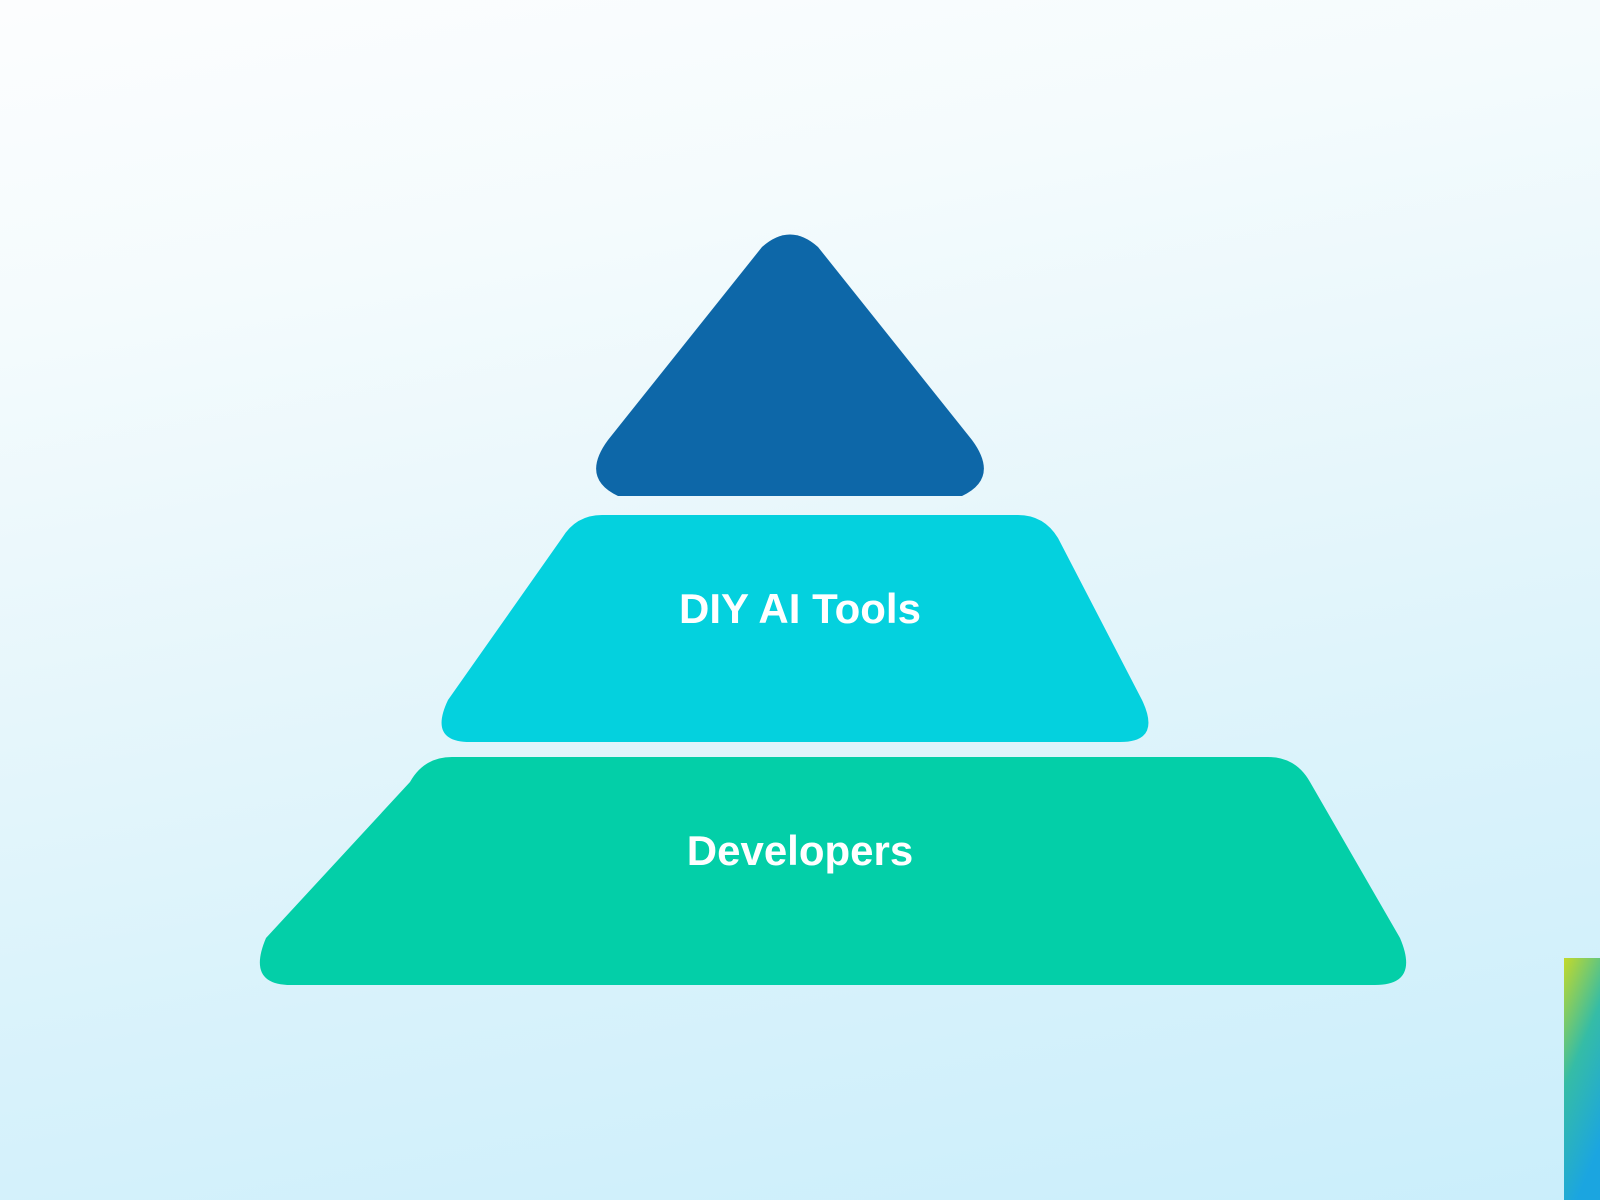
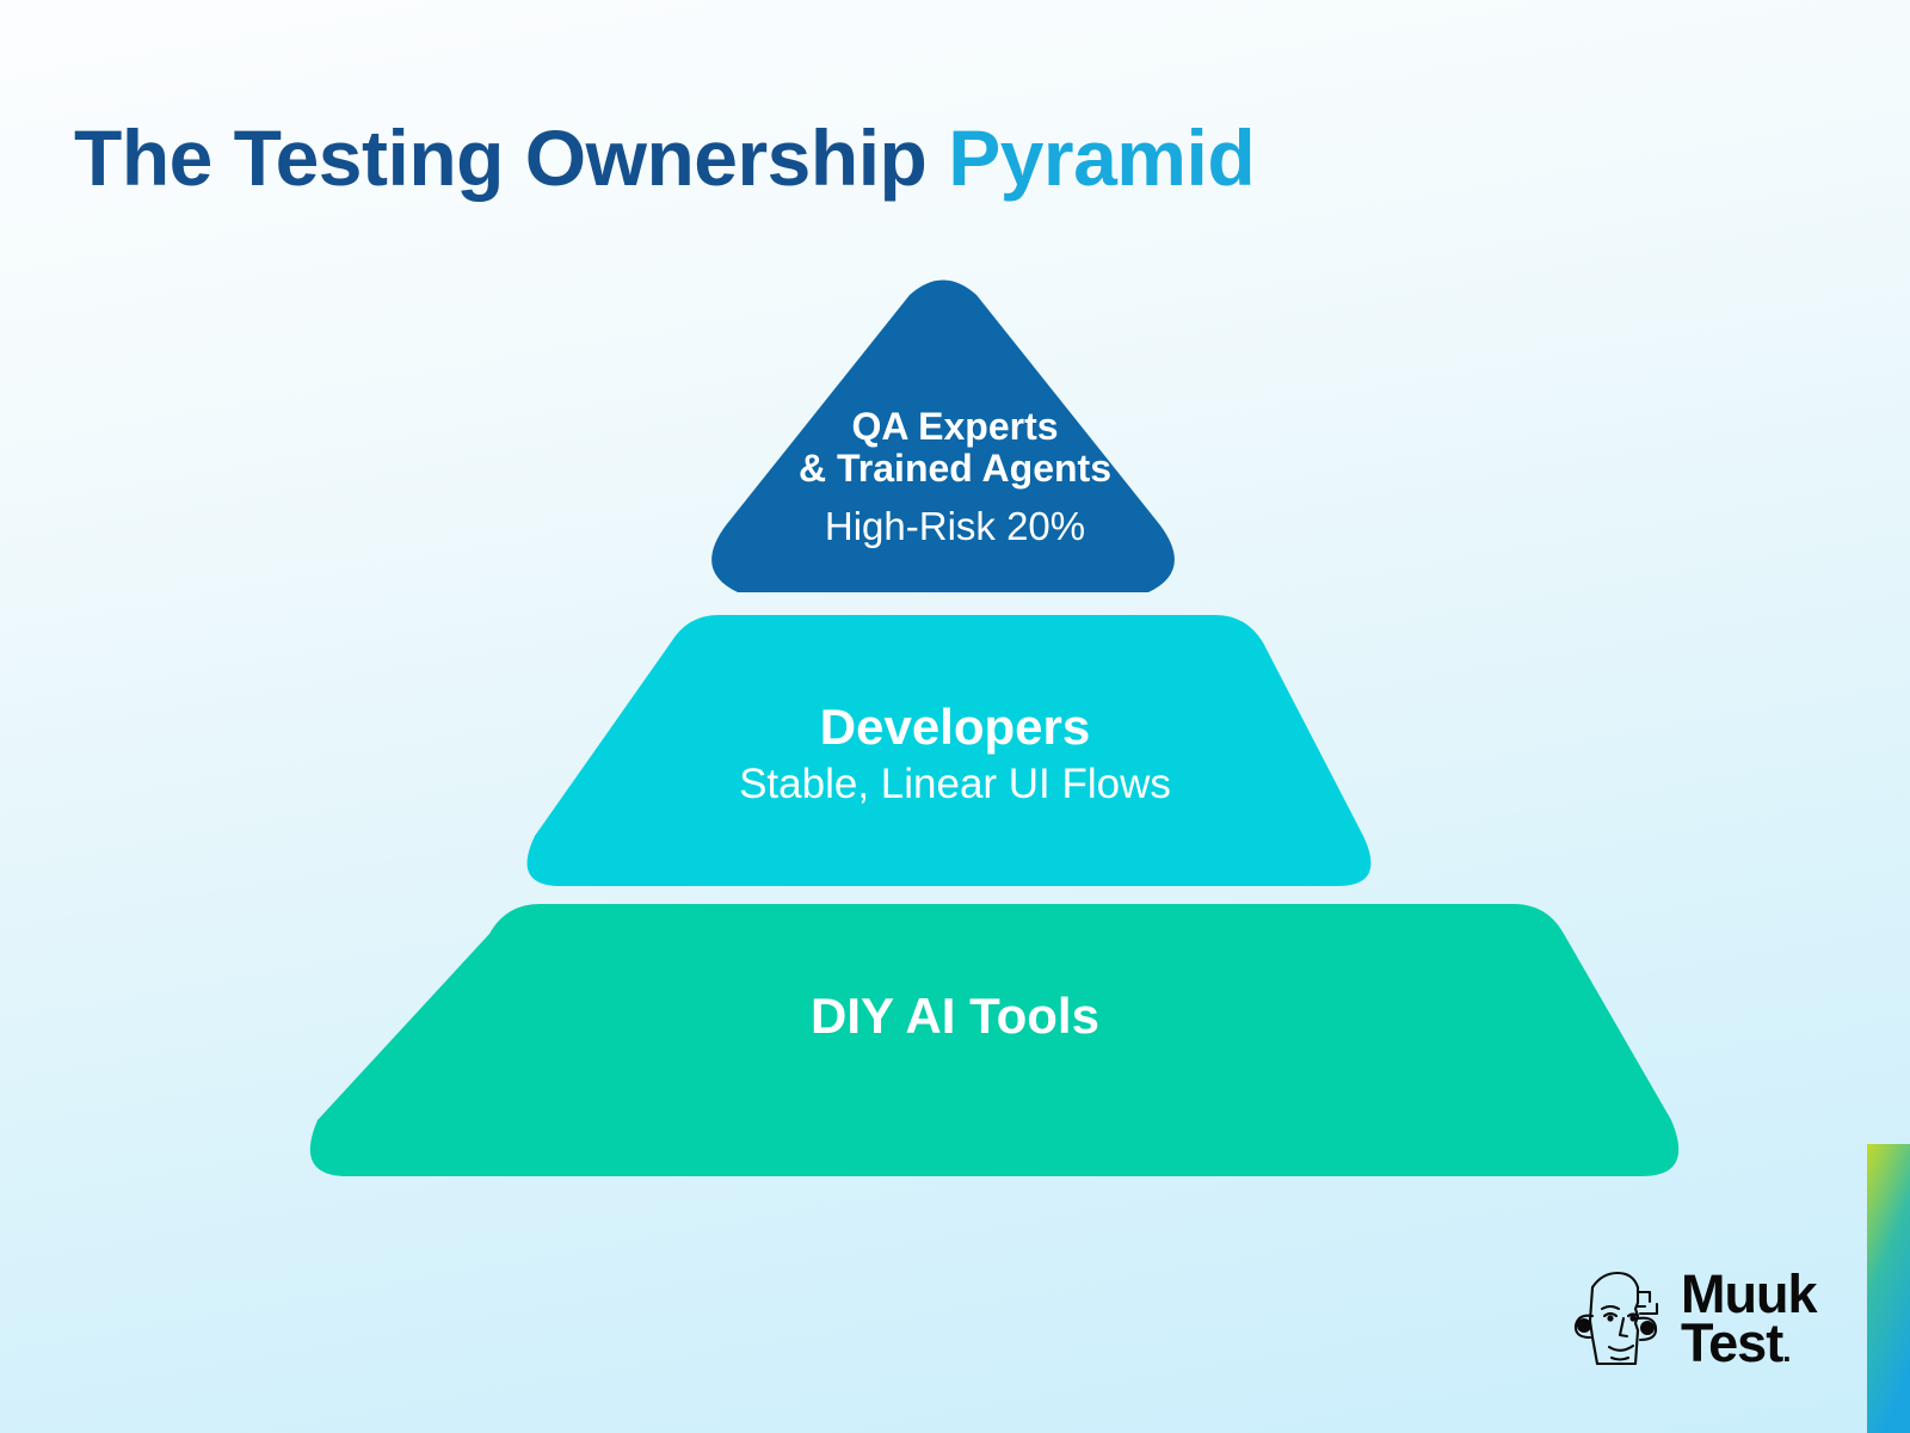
+ The Testing Ownership Pyramid
+ QA Experts
+ & Trained Agents
+ High-Risk 20%
- DIY AI Tools
+ Developers
+ Stable, Linear UI Flows
- Developers
+ DIY AI Tools
+ Muuk
+ Test.
